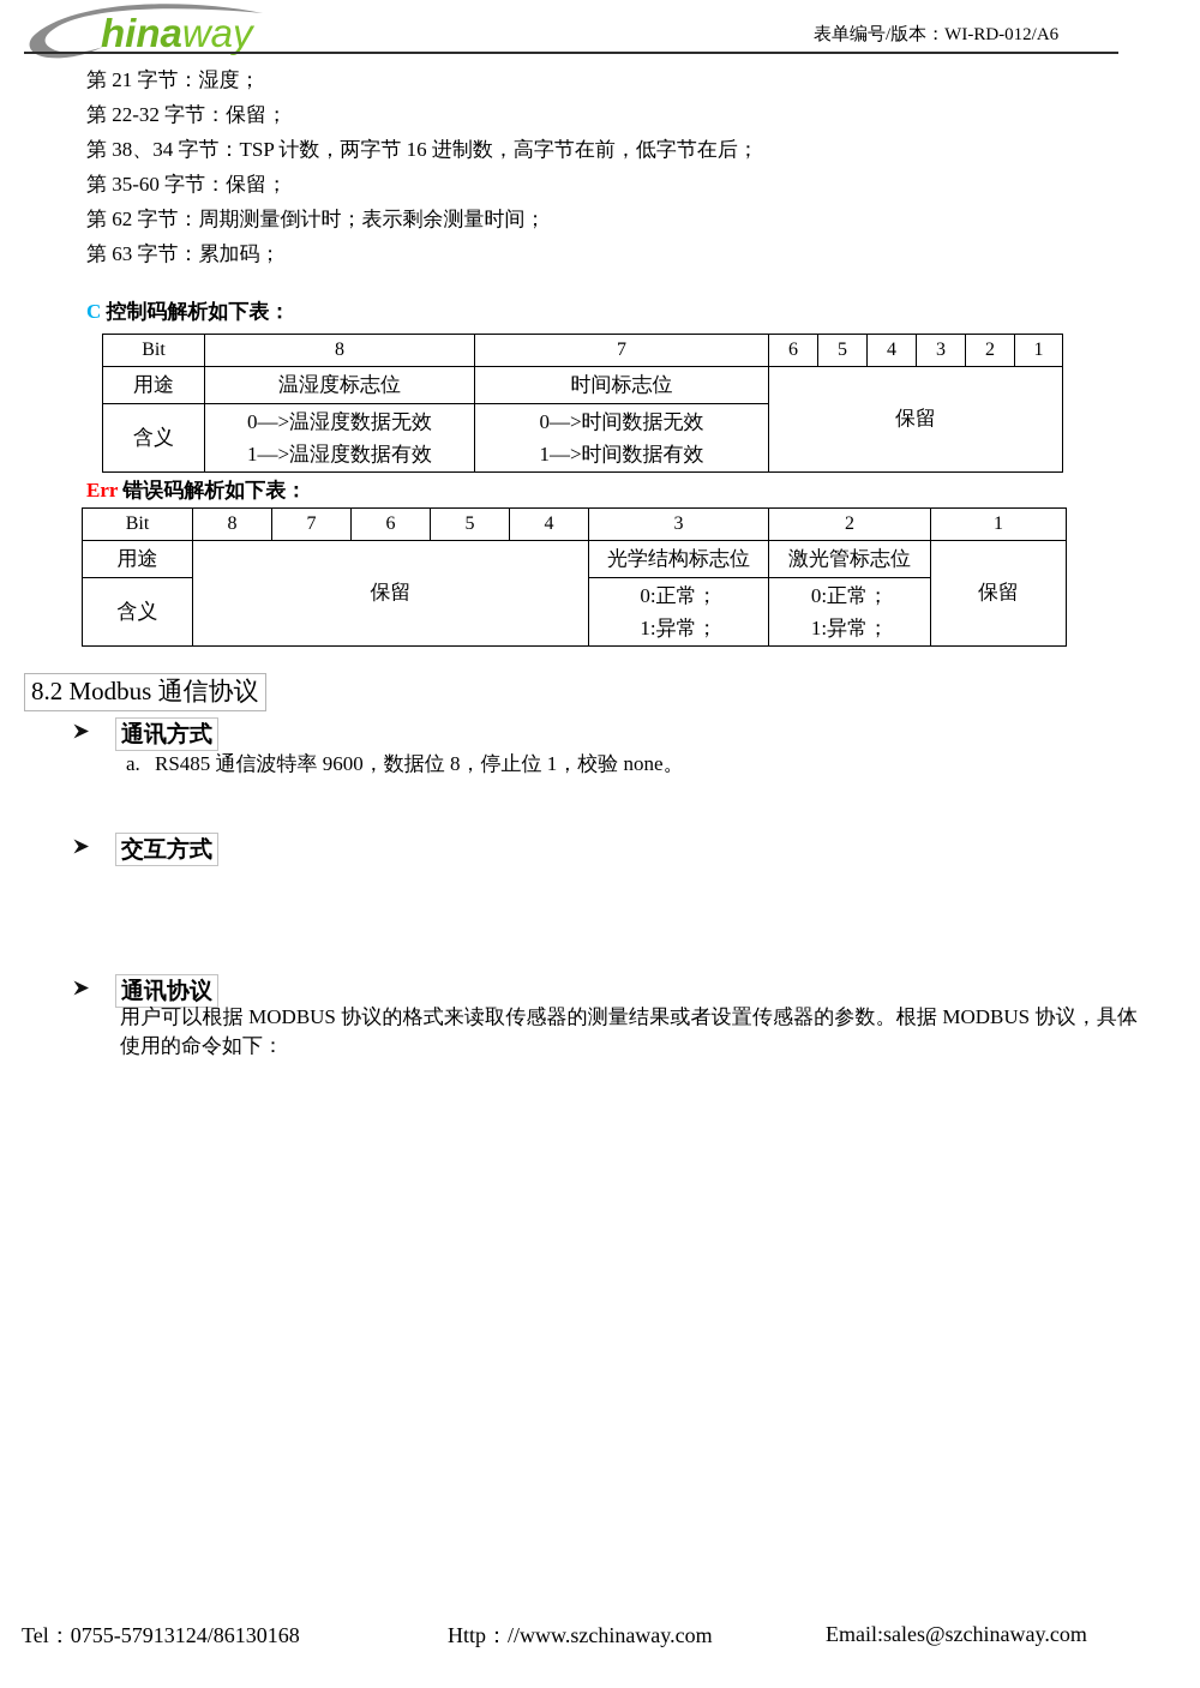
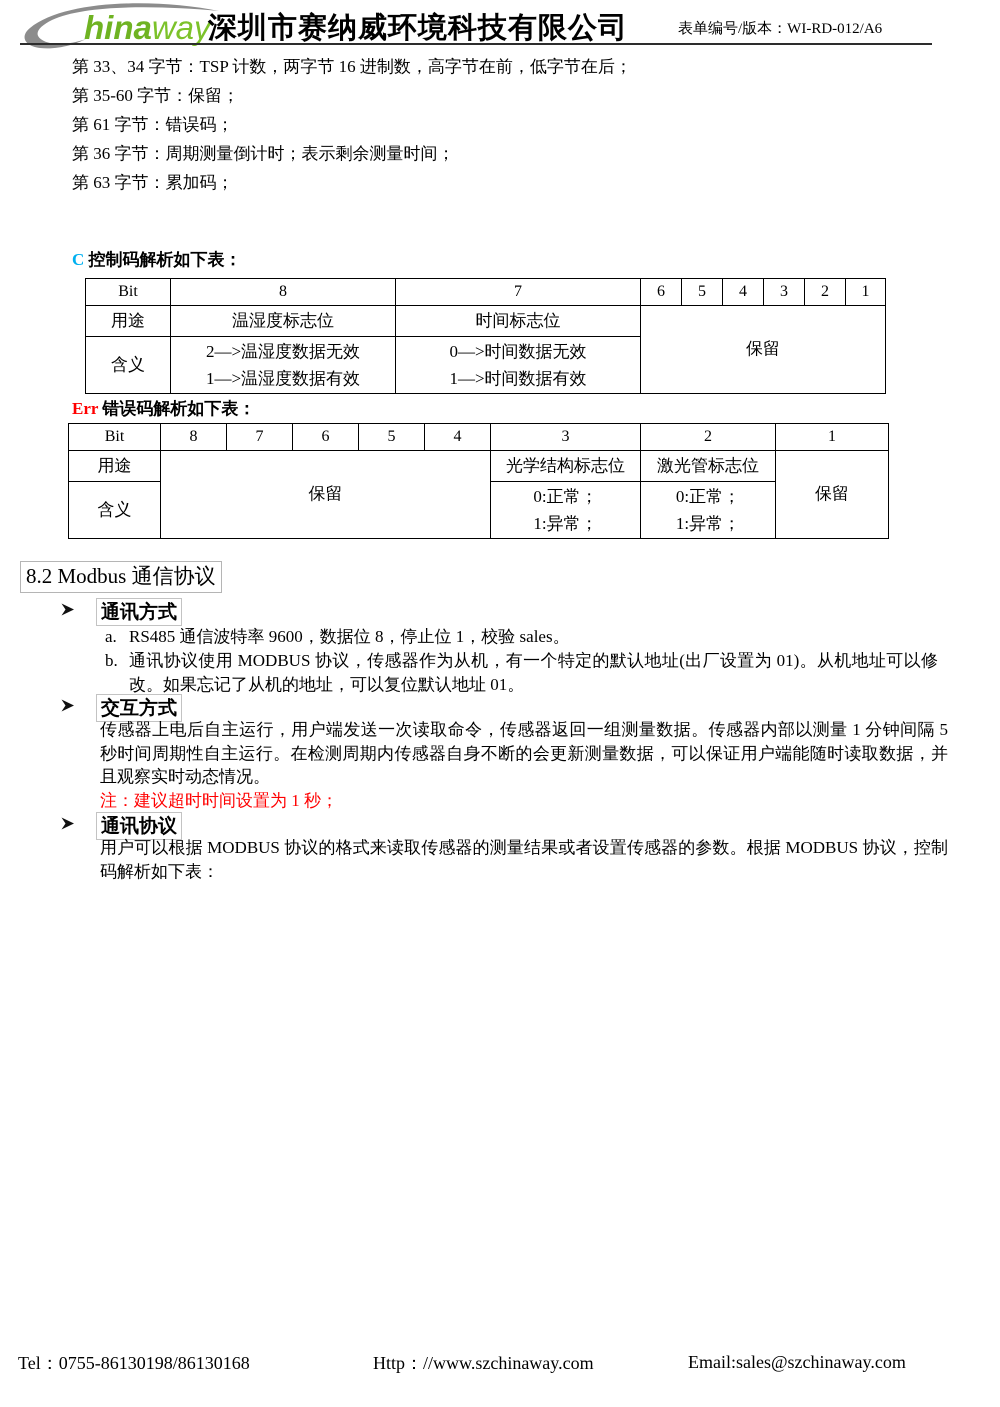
  hinaway
+ 深圳市赛纳威环境科技有限公司
  表单编号/版本：WI-RD-012/A6
- 第 21 字节：湿度；
- 第 22-32 字节：保留；
- 第 38、34 字节：TSP 计数，两字节 16 进制数，高字节在前，低字节在后；
+ 第 33、34 字节：TSP 计数，两字节 16 进制数，高字节在前，低字节在后；
  第 35-60 字节：保留；
+ 第 61 字节：错误码；
- 第 62 字节：周期测量倒计时；表示剩余测量时间；
+ 第 36 字节：周期测量倒计时；表示剩余测量时间；
  第 63 字节：累加码；
  C 控制码解析如下表：
  Bit	8	7	6	5	4	3	2	1
  用途	温湿度标志位	时间标志位	保留
- 含义	0—>温湿度数据无效 1—>温湿度数据有效	0—>时间数据无效 1—>时间数据有效
+ 含义	2—>温湿度数据无效 1—>温湿度数据有效	0—>时间数据无效 1—>时间数据有效
  Err 错误码解析如下表：
  Bit	8	7	6	5	4	3	2	1
  用途	保留	光学结构标志位	激光管标志位	保留
  含义	0:正常； 1:异常；	0:正常； 1:异常；
  8.2 Modbus 通信协议
  通讯方式
  a.
- RS485 通信波特率 9600，数据位 8，停止位 1，校验 none。
+ RS485 通信波特率 9600，数据位 8，停止位 1，校验 sales。
+ b.
+ 通讯协议使用 MODBUS 协议，传感器作为从机，有一个特定的默认地址(出厂设置为 01)。从机地址可以修改。如果忘记了从机的地址，可以复位默认地址 01。
  交互方式
+ 传感器上电后自主运行，用户端发送一次读取命令，传感器返回一组测量数据。传感器内部以测量 1 分钟间隔 5 秒时间周期性自主运行。在检测周期内传感器自身不断的会更新测量数据，可以保证用户端能随时读取数据，并且观察实时动态情况。
+ 注：建议超时时间设置为 1 秒；
  通讯协议
- 用户可以根据 MODBUS 协议的格式来读取传感器的测量结果或者设置传感器的参数。根据 MODBUS 协议，具体使用的命令如下：
+ 用户可以根据 MODBUS 协议的格式来读取传感器的测量结果或者设置传感器的参数。根据 MODBUS 协议，控制码解析如下表：
- Tel：0755-57913124/86130168
+ Tel：0755-86130198/86130168
  Http：//www.szchinaway.com
  Email:sales@szchinaway.com
